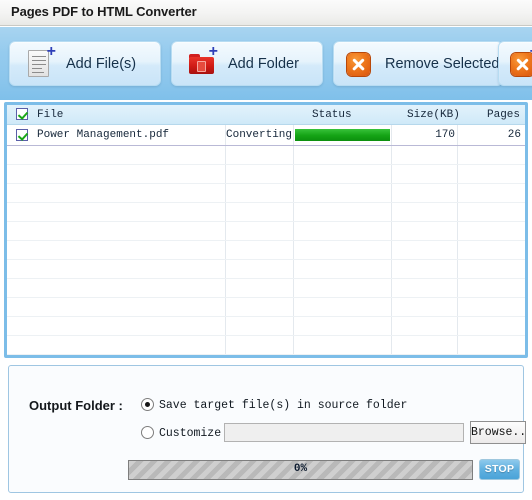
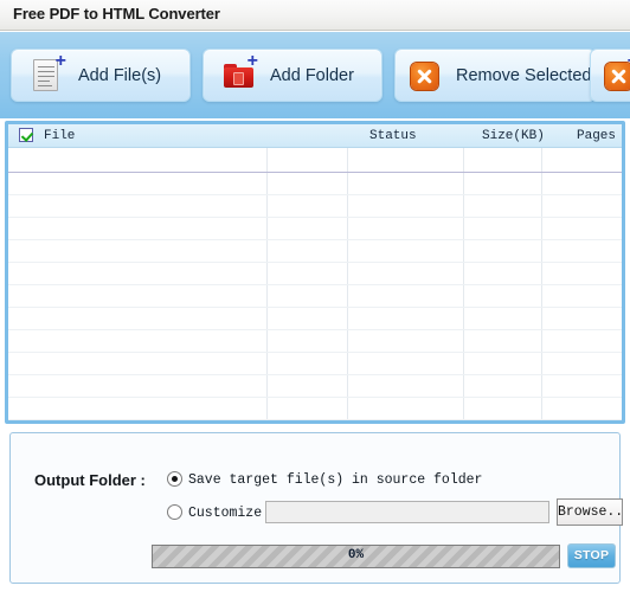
- Pages PDF to HTML Converter
+ Free PDF to HTML Converter
  +
  Add File(s)
  +
  Add Folder
  Remove Selected
  File
  Status
  Size(KB)
  Pages
- Power Management.pdf
- Converting
- 170
- 26
  Output Folder :
  Save target file(s) in source folder
  Customize
  Browse..
  0%
  STOP
